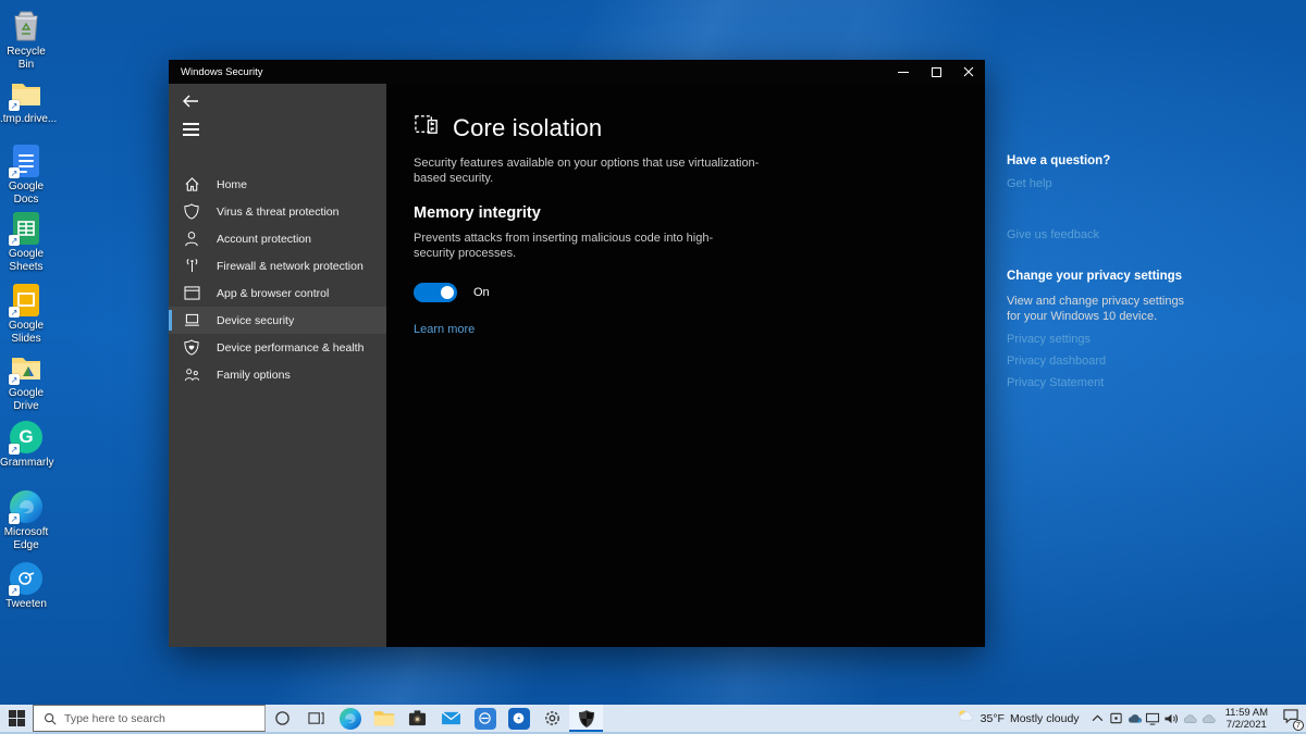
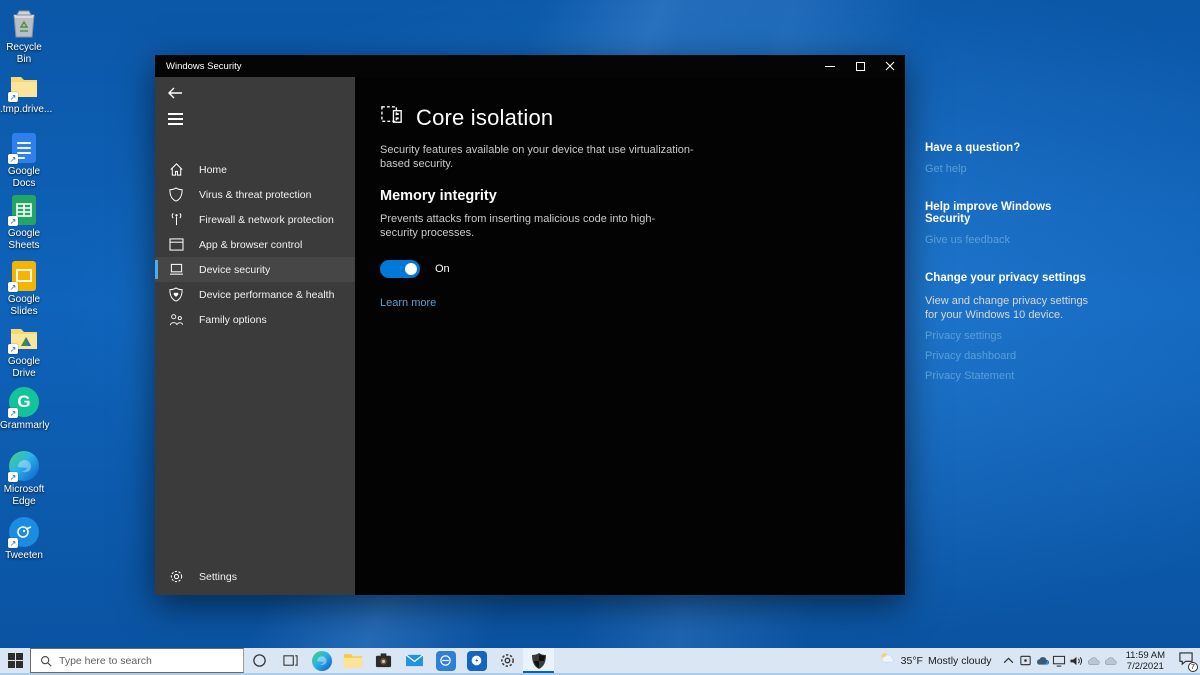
  Recycle Bin
  ↗
  .tmp.drive...
  ↗
  Google Docs
  ↗
  Google Sheets
  ↗
  Google Slides
  ↗
  Google Drive
  G
  ↗
  Grammarly
  ↗
  Microsoft Edge
  ↗
  Tweeten
  Windows Security
  Home
  Virus & threat protection
- Account protection
  Firewall & network protection
  App & browser control
  Device security
  Device performance & health
  Family options
+ Settings
  Core isolation
- Security features available on your options that use virtualization-based security.
+ Security features available on your device that use virtualization-based security.
  Memory integrity
  Prevents attacks from inserting malicious code into high-security processes.
  On
  Learn more
  Have a question?
  Get help
+ Help improve Windows Security
  Give us feedback
  Change your privacy settings
  View and change privacy settings for your Windows 10 device.
  Privacy settings
  Privacy dashboard
  Privacy Statement
  Type here to search
  35°F
  Mostly cloudy
  11:59 AM
  7/2/2021
